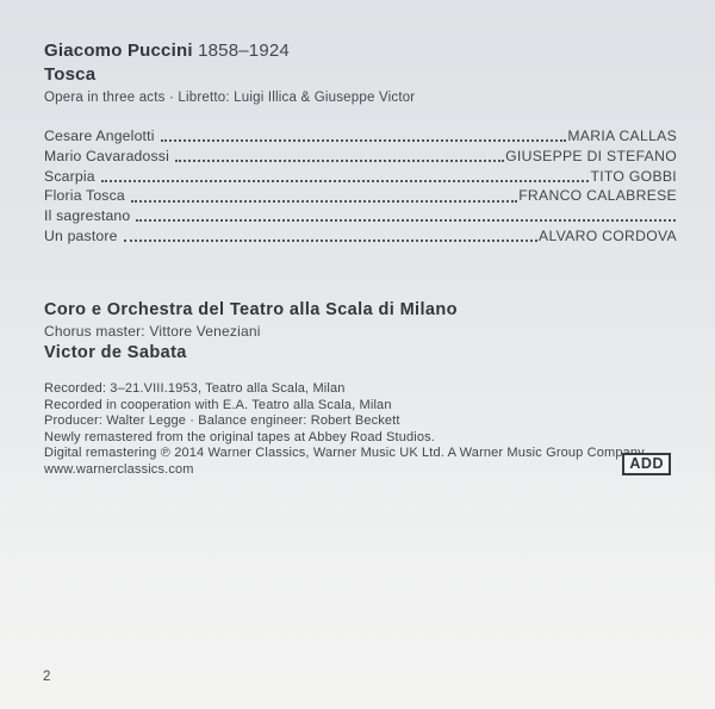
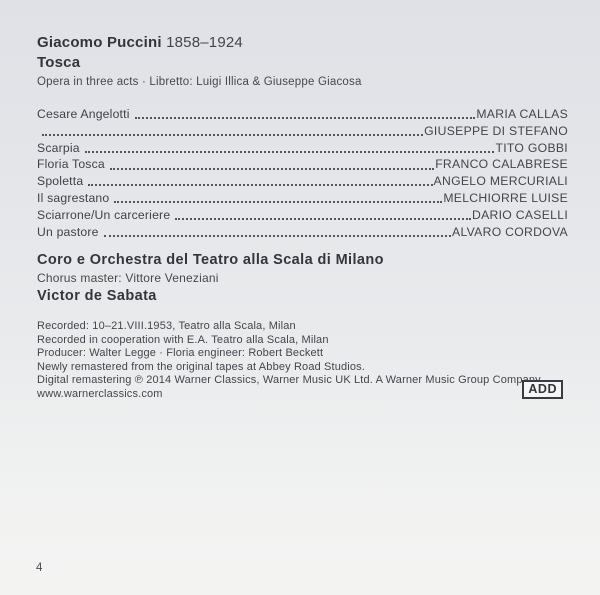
  Giacomo Puccini 1858–1924
  Tosca
- Opera in three acts · Libretto: Luigi Illica & Giuseppe Victor
+ Opera in three acts · Libretto: Luigi Illica & Giuseppe Giacosa
  Cesare Angelotti
  MARIA CALLAS
- Mario Cavaradossi
  GIUSEPPE DI STEFANO
  Scarpia
  TITO GOBBI
  Floria Tosca
  FRANCO CALABRESE
+ Spoletta
+ ANGELO MERCURIALI
  Il sagrestano
+ MELCHIORRE LUISE
+ Sciarrone/Un carceriere
+ DARIO CASELLI
  Un pastore
  ALVARO CORDOVA
  Coro e Orchestra del Teatro alla Scala di Milano
  Chorus master: Vittore Veneziani
  Victor de Sabata
- Recorded: 3–21.VIII.1953, Teatro alla Scala, Milan
+ Recorded: 10–21.VIII.1953, Teatro alla Scala, Milan
  Recorded in cooperation with E.A. Teatro alla Scala, Milan
- Producer: Walter Legge · Balance engineer: Robert Beckett
+ Producer: Walter Legge · Floria engineer: Robert Beckett
  Newly remastered from the original tapes at Abbey Road Studios.
  Digital remastering ℗ 2014 Warner Classics, Warner Music UK Ltd. A Warner Music Group Comp
  www.warnerclassics.com
  ADD
- 2
+ 4
